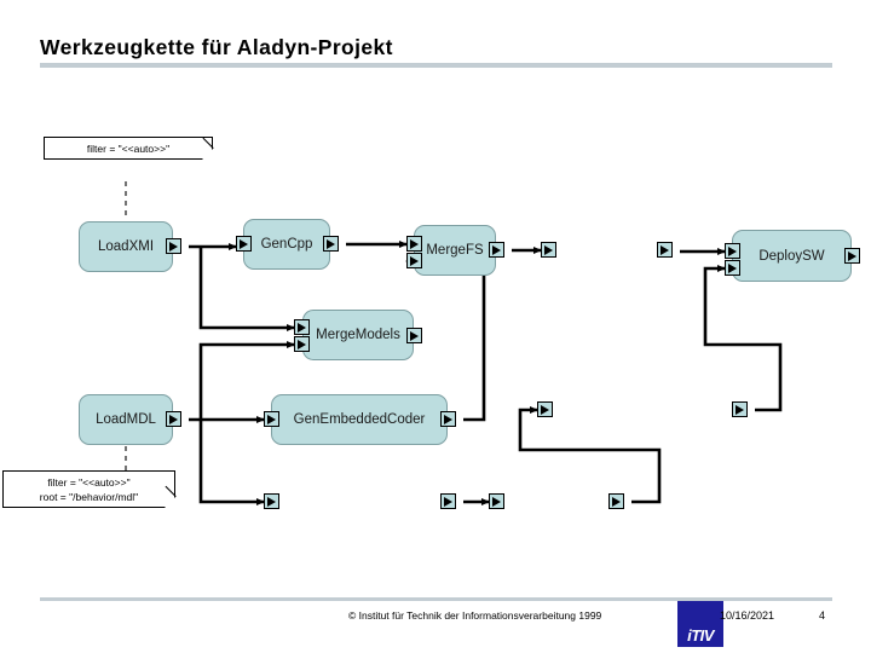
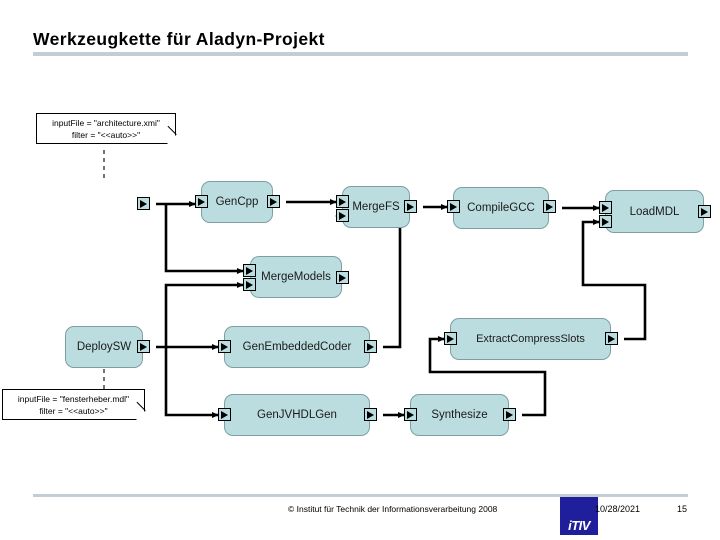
  Werkzeugkette für Aladyn-Projekt
+ inputFile = "architecture.xmi"
  filter = "<<auto>>"
+ inputFile = "fensterheber.mdl"
  filter = "<<auto>>"
- root = "/behavior/mdl"
- LoadXMI
  GenCpp
  MergeFS
+ CompileGCC
- DeploySW
+ LoadMDL
  MergeModels
- LoadMDL
+ DeploySW
  GenEmbeddedCoder
+ ExtractCompressSlots
+ GenJVHDLGen
+ Synthesize
- © Institut für Technik der Informationsverarbeitung 1999
+ © Institut für Technik der Informationsverarbeitung 2008
  iTIV
- 10/16/2021
+ 10/28/2021
- 4
+ 15
